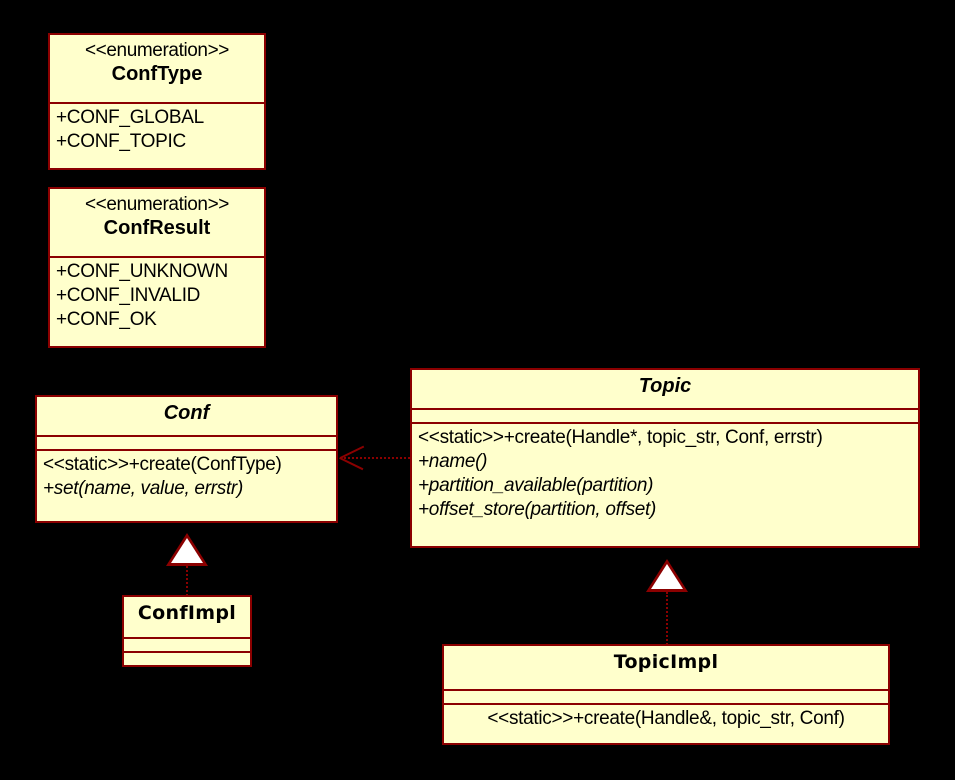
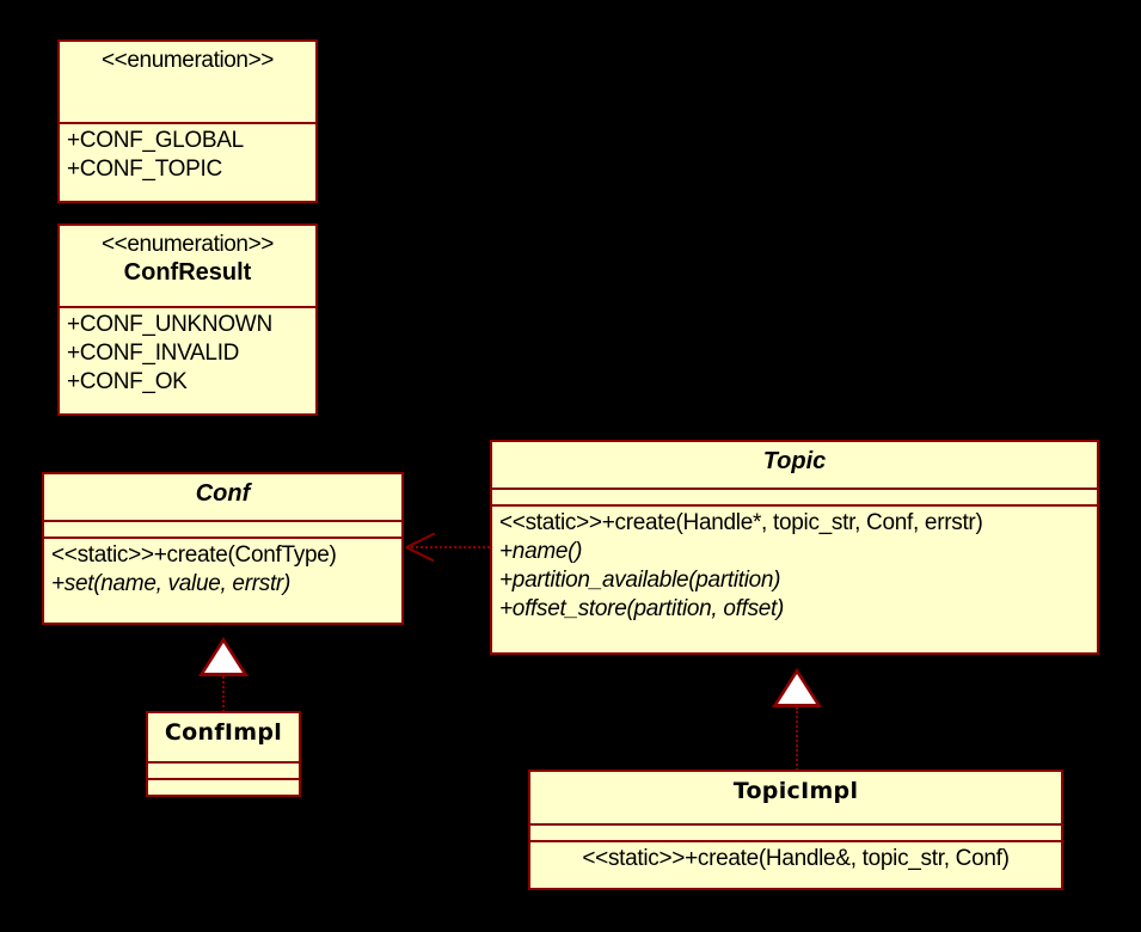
  <<enumeration>>
- ConfType
  +CONF_GLOBAL
  +CONF_TOPIC
  <<enumeration>>
  ConfResult
  +CONF_UNKNOWN
  +CONF_INVALID
  +CONF_OK
  Conf
  <<static>>+create(ConfType)
  +set(name, value, errstr)
  Topic
  <<static>>+create(Handle*, topic_str, Conf, errstr)
  +name()
  +partition_available(partition)
  +offset_store(partition, offset)
  ConfImpl
  TopicImpl
  <<static>>+create(Handle&, topic_str, Conf)
